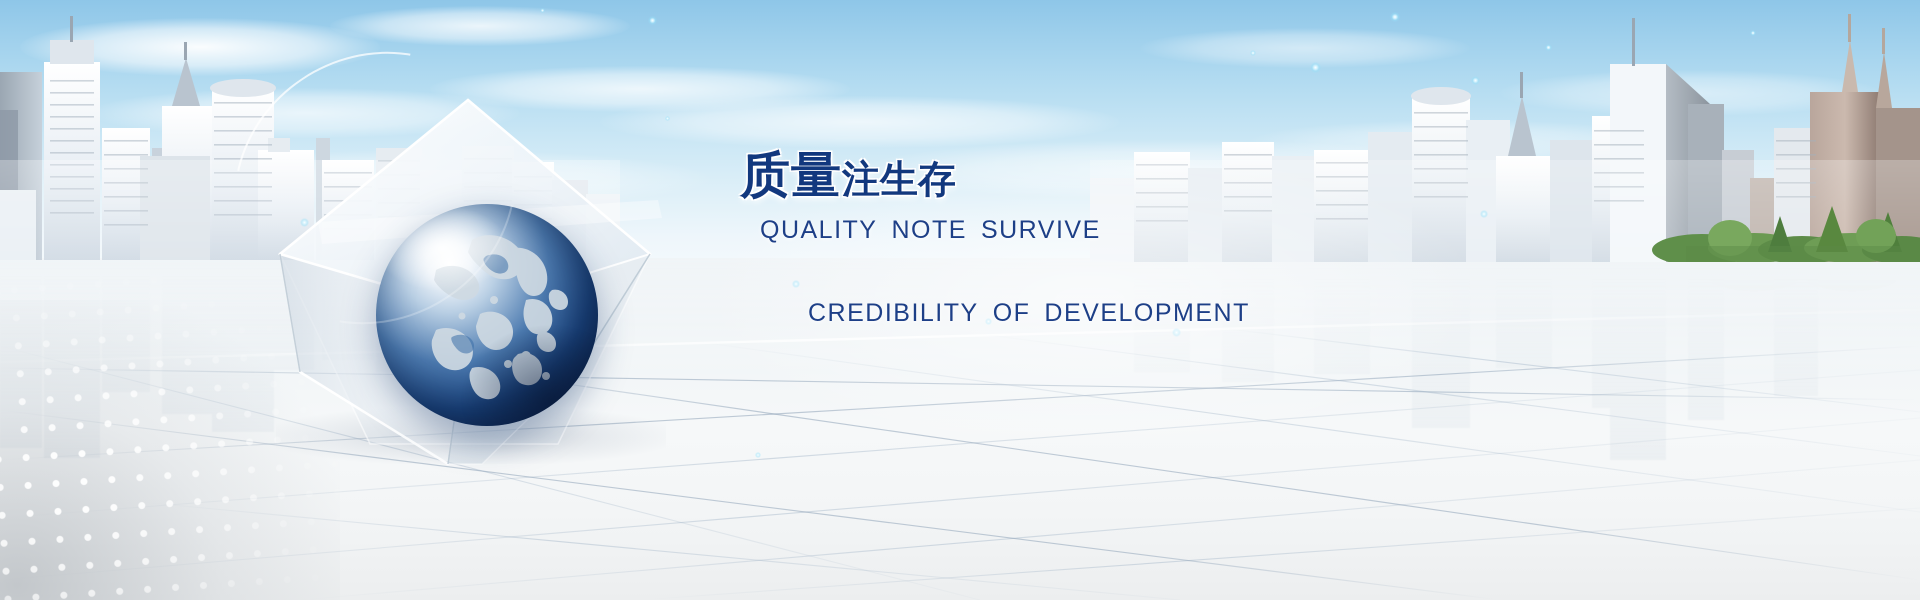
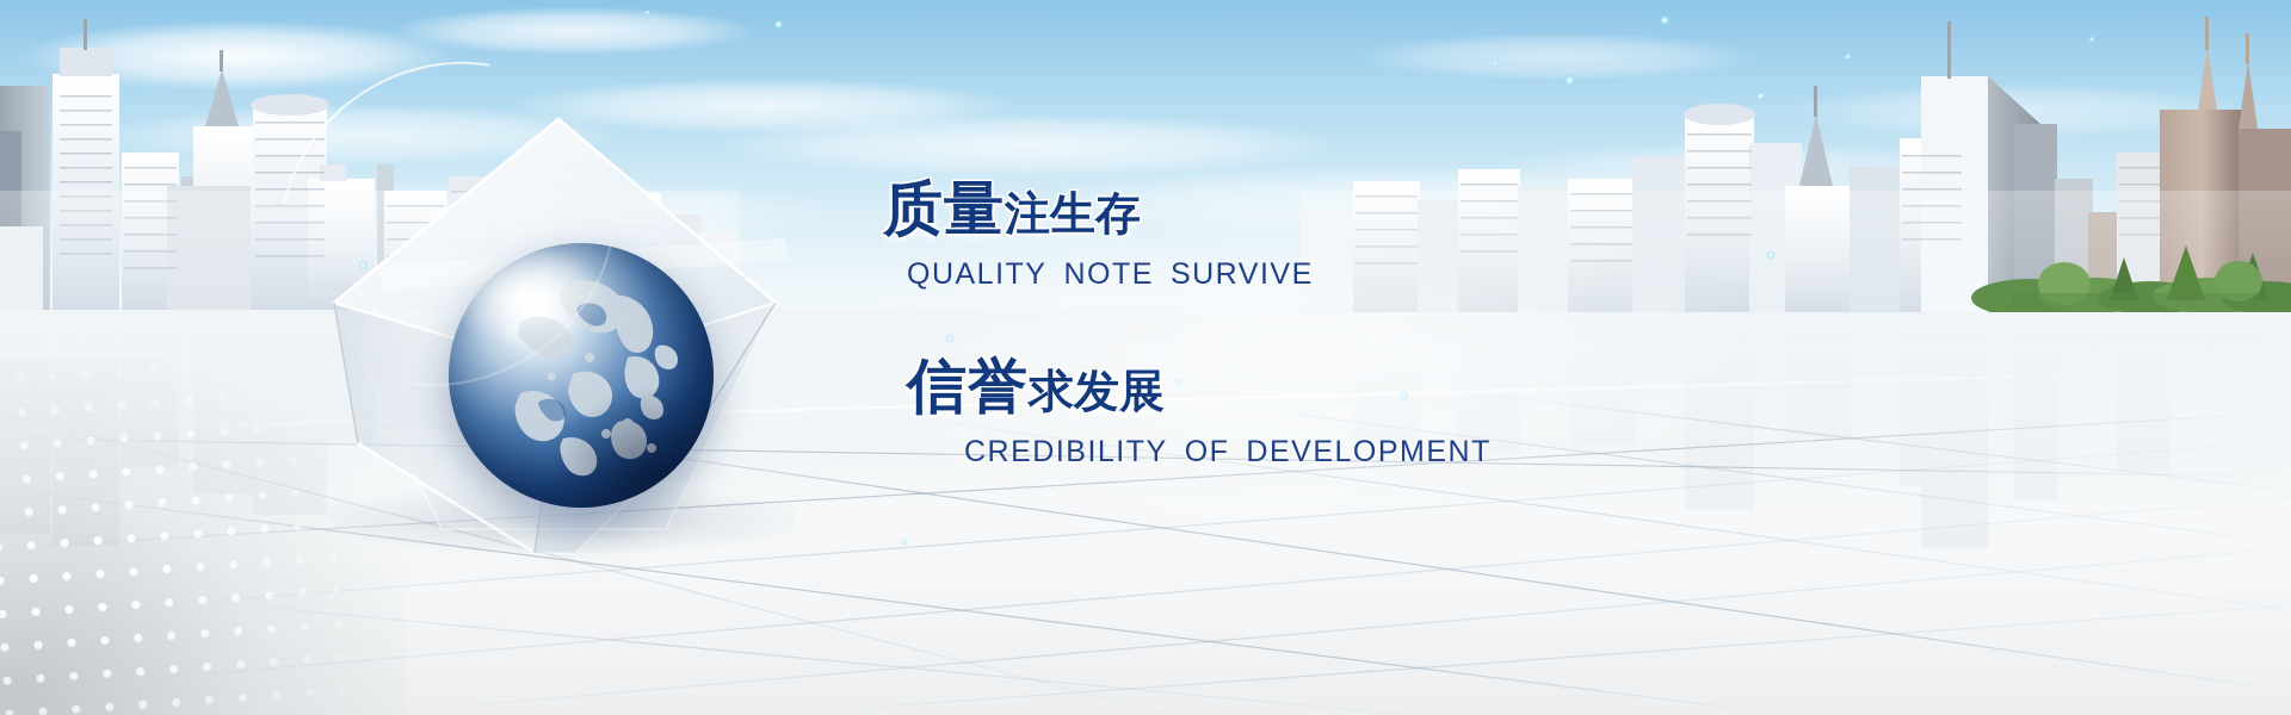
  质量注生存
  QUALITY NOTE SURVIVE
+ 信誉求发展
  CREDIBILITY OF DEVELOPMENT
